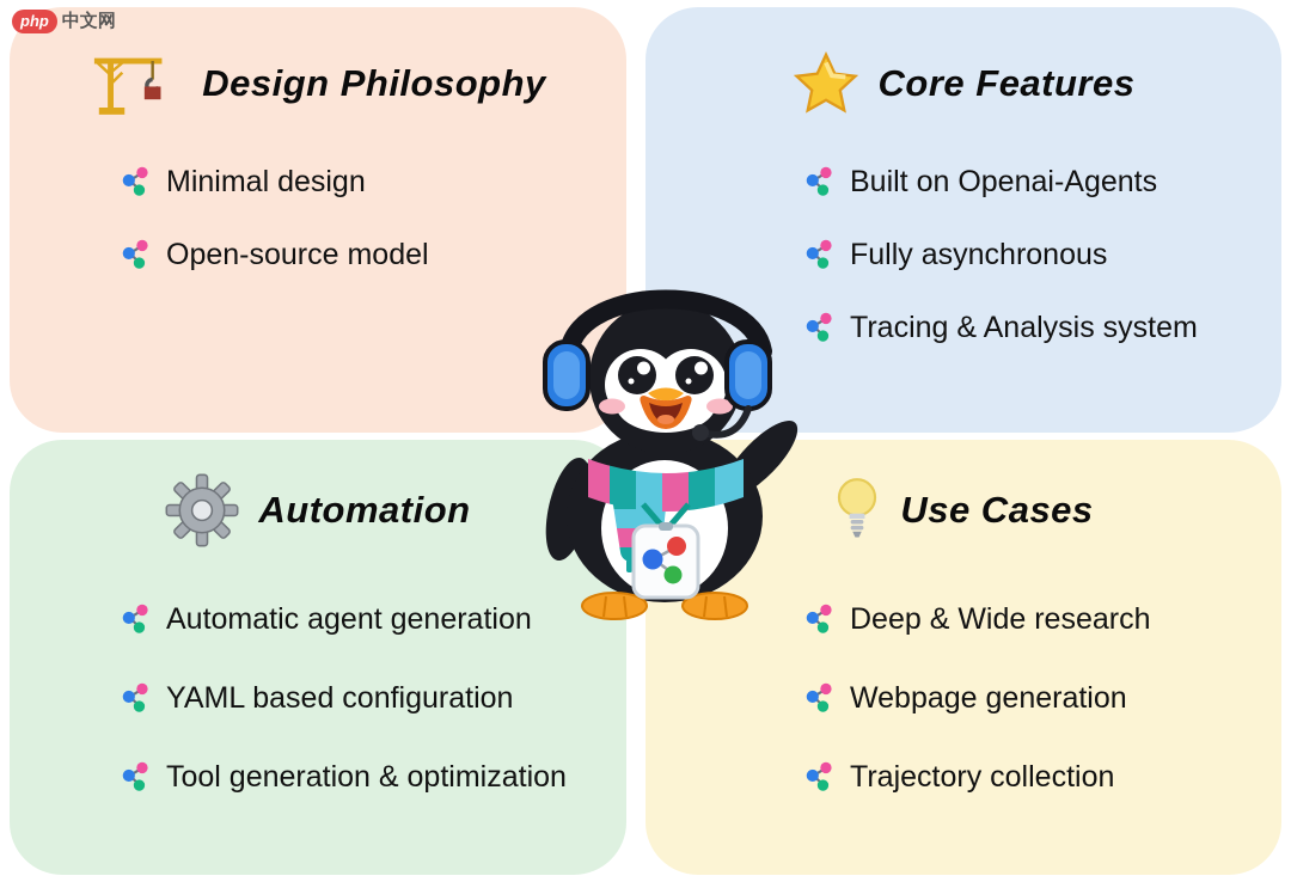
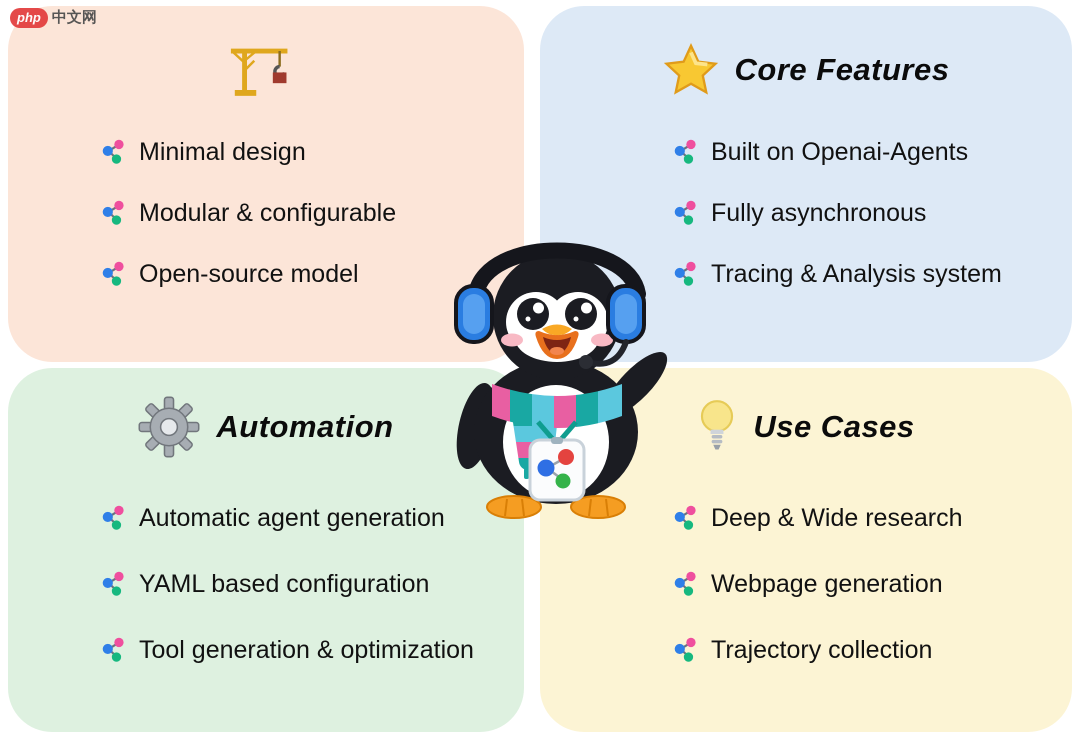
  php
  中文网
- Design Philosophy
  Minimal design
+ Modular & configurable
  Open-source model
  Core Features
  Built on Openai-Agents
  Fully asynchronous
  Tracing & Analysis system
  Automation
  Automatic agent generation
  YAML based configuration
  Tool generation & optimization
  Use Cases
  Deep & Wide research
  Webpage generation
  Trajectory collection
